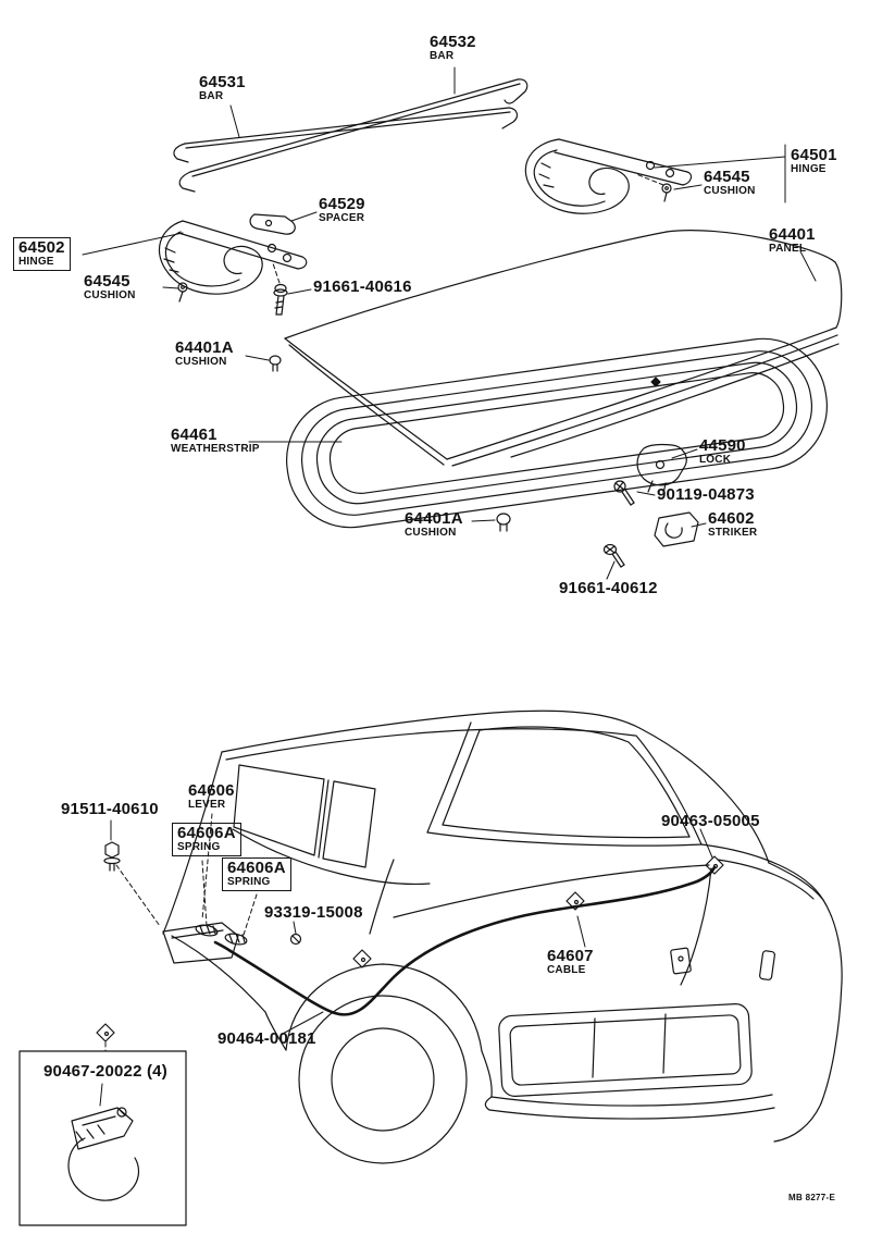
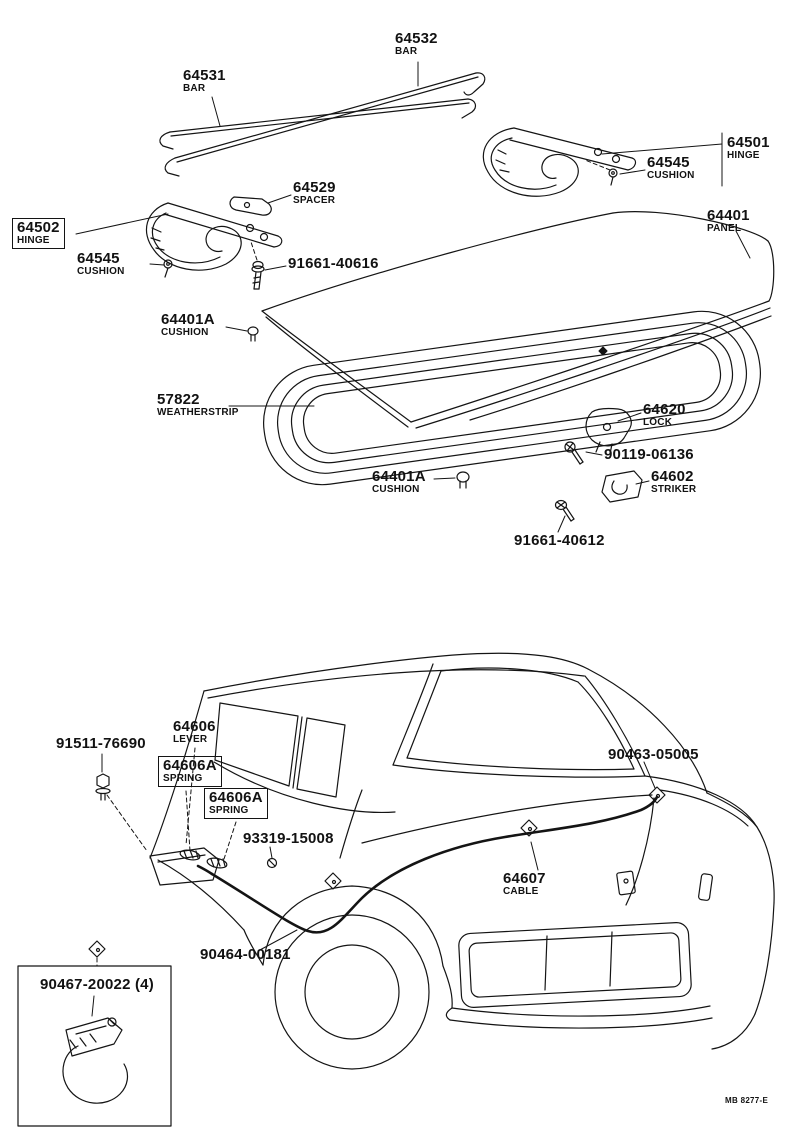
  64532
  BAR
  64531
  BAR
  64501
  HINGE
  64545
  CUSHION
  64529
  SPACER
  64502
  HINGE
  64545
  CUSHION
  91661-40616
  64401
  PANEL
  64401A
  CUSHION
- 64461
+ 57822
  WEATHERSTRIP
- 44590
+ 64620
  LOCK
- 90119-04873
+ 90119-06136
  64401A
  CUSHION
  64602
  STRIKER
  91661-40612
- 91511-40610
+ 91511-76690
  64606
  LEVER
  64606A
  SPRING
  64606A
  SPRING
  93319-15008
  90463-05005
  64607
  CABLE
  90464-00181
  90467-20022 (4)
  MB 8277-E
